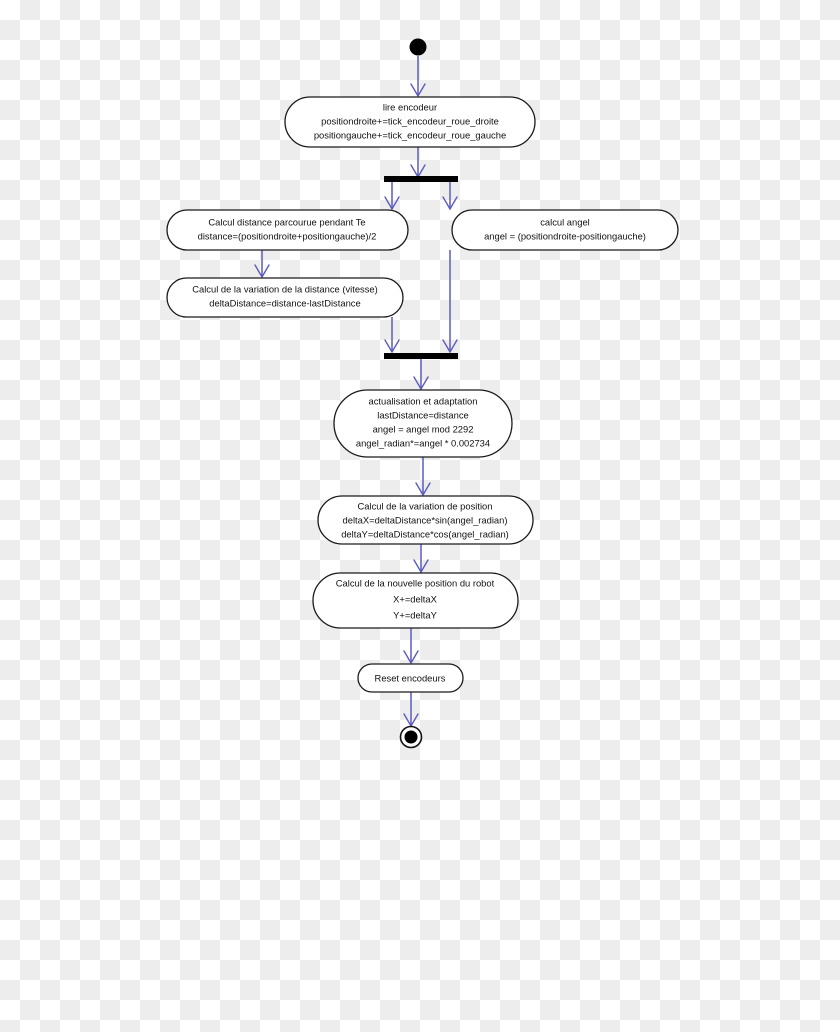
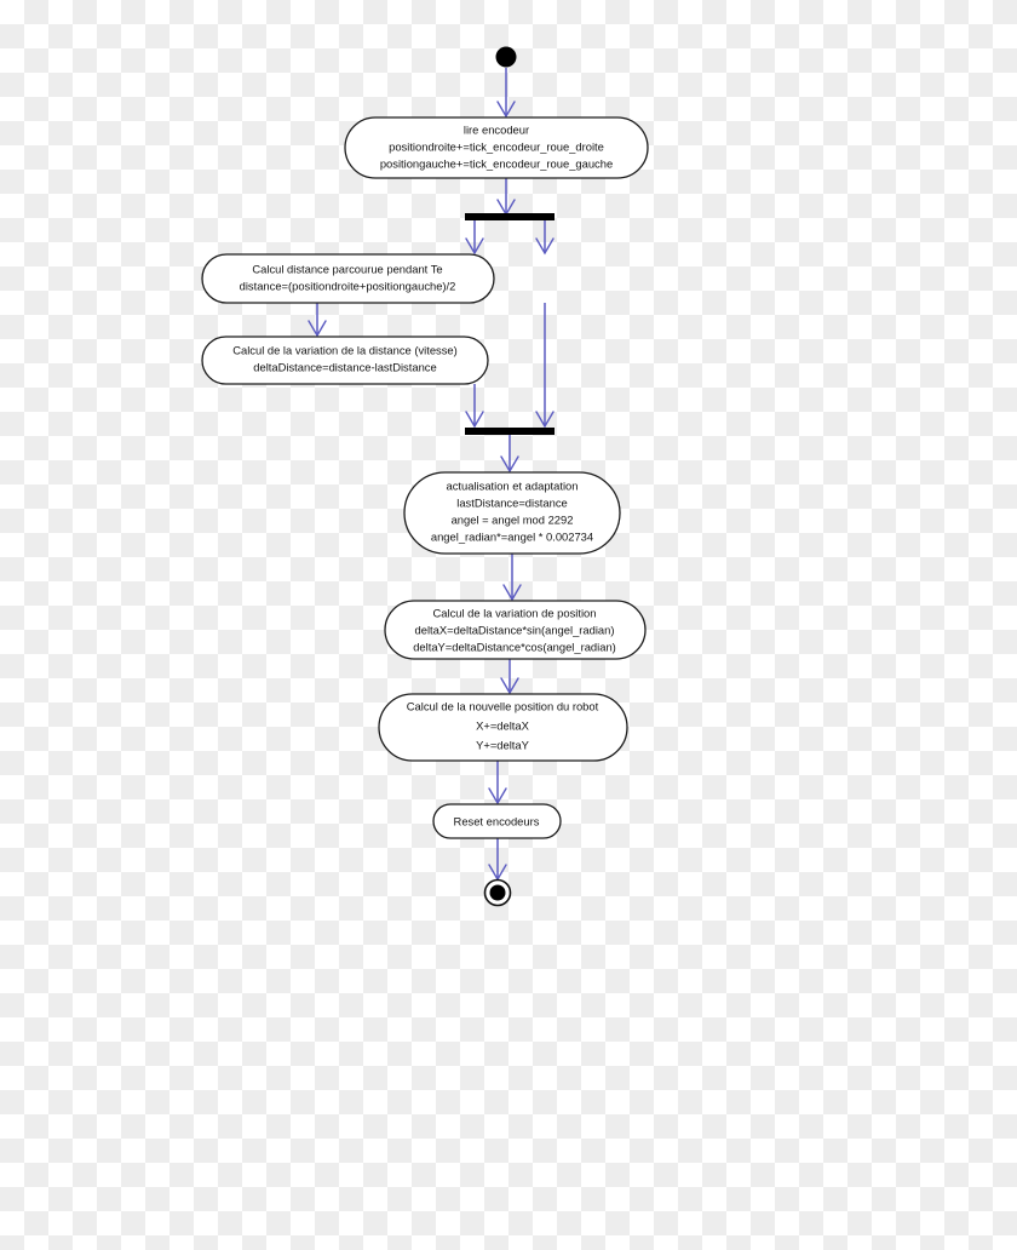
  lire encodeur
  positiondroite+=tick_encodeur_roue_droite
  positiongauche+=tick_encodeur_roue_gauche
  Calcul distance parcourue pendant Te
  distance=(positiondroite+positiongauche)/2
- calcul angel
- angel = (positiondroite-positiongauche)
  Calcul de la variation de la distance (vitesse)
  deltaDistance=distance-lastDistance
  actualisation et adaptation
  lastDistance=distance
  angel = angel mod 2292
  angel_radian*=angel * 0.002734
  Calcul de la variation de position
  deltaX=deltaDistance*sin(angel_radian)
  deltaY=deltaDistance*cos(angel_radian)
  Calcul de la nouvelle position du robot
  X+=deltaX
  Y+=deltaY
  Reset encodeurs
